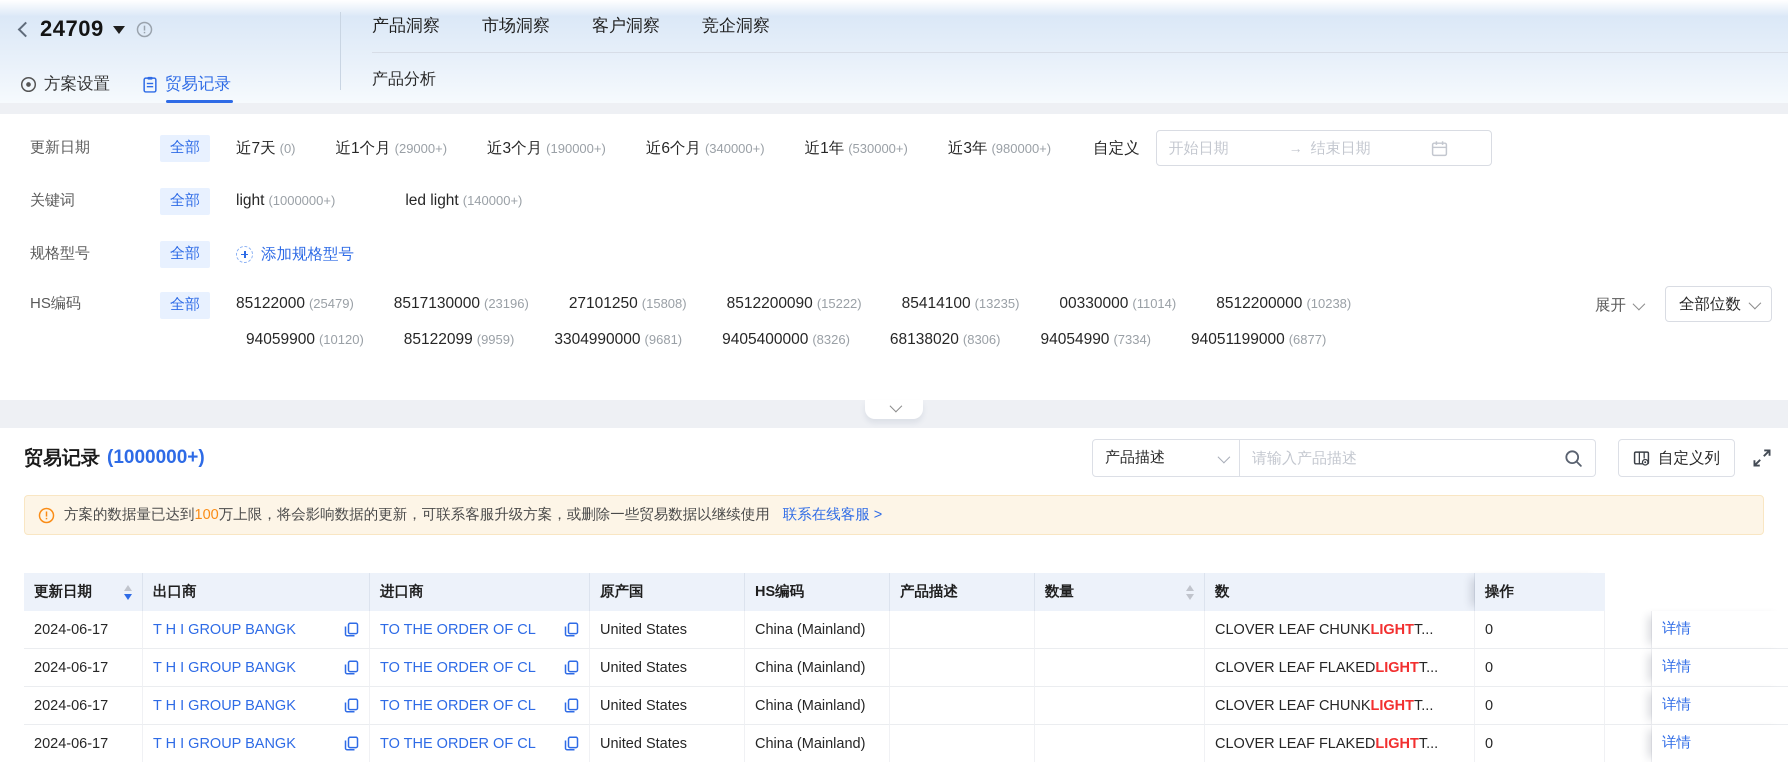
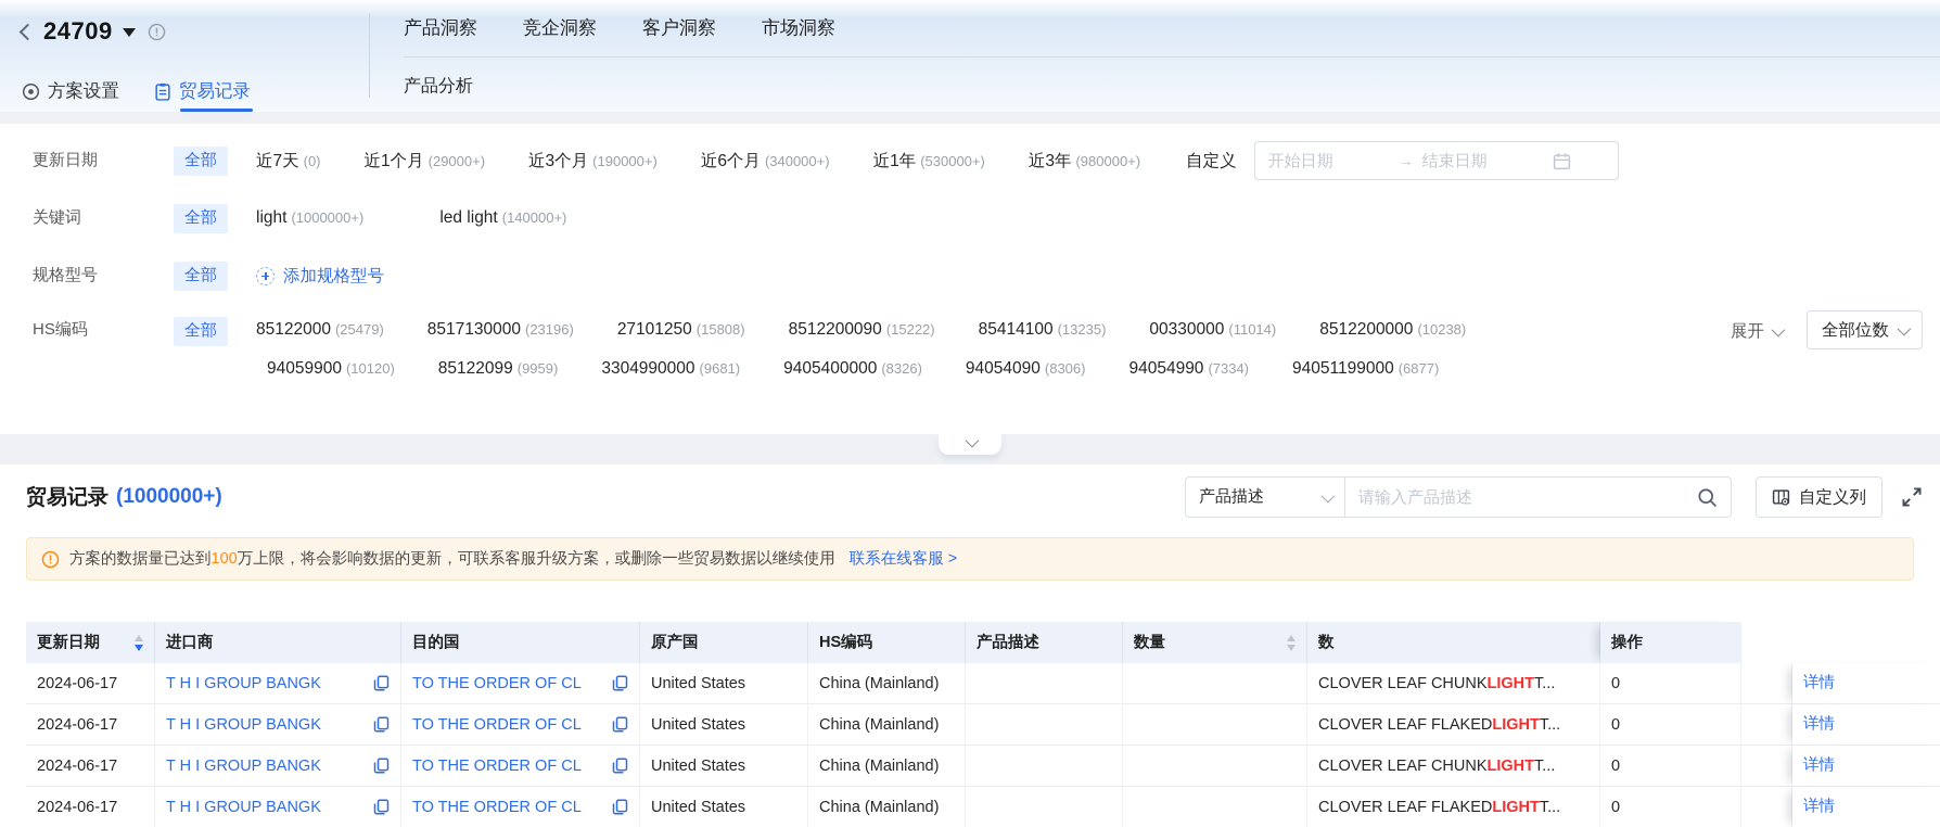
  24709
  方案设置
  贸易记录
  产品洞察
- 市场洞察
+ 竞企洞察
  客户洞察
- 竞企洞察
+ 市场洞察
  产品分析
  更新日期
  全部
  近7天
  (0)
  近1个月
  (29000+)
  近3个月
  (190000+)
  近6个月
  (340000+)
  近1年
  (530000+)
  近3年
  (980000+)
  自定义
  开始日期
  →
  结束日期
  关键词
  全部
  light
  (1000000+)
  led light
  (140000+)
  规格型号
  全部
  添加规格型号
  HS编码
  全部
  85122000
  (25479)
  8517130000
  (23196)
  27101250
  (15808)
  8512200090
  (15222)
  85414100
  (13235)
  00330000
  (11014)
  8512200000
  (10238)
  94059900
  (10120)
  85122099
  (9959)
  3304990000
  (9681)
  9405400000
  (8326)
- 68138020
+ 94054090
  (8306)
  94054990
  (7334)
  94051199000
  (6877)
  展开
  全部位数
  贸易记录
  (1000000+)
  产品描述
  请输入产品描述
  自定义列
  方案的数据量已达到100万上限，将会影响数据的更新，可联系客服升级方案，或删除一些贸易数据以继续使用
  联系在线客服 >
  更新日期
- 出口商
  进口商
+ 目的国
  原产国
  HS编码
  产品描述
  数量
  数
  操作
  2024-06-17
  T H I GROUP BANGK
  TO THE ORDER OF CL
  United States
  China (Mainland)
  CLOVER LEAF CHUNK
  LIGHT
  T...
  0
  详情
  2024-06-17
  T H I GROUP BANGK
  TO THE ORDER OF CL
  United States
  China (Mainland)
  CLOVER LEAF FLAKED
  LIGHT
  T...
  0
  详情
  2024-06-17
  T H I GROUP BANGK
  TO THE ORDER OF CL
  United States
  China (Mainland)
  CLOVER LEAF CHUNK
  LIGHT
  T...
  0
  详情
  2024-06-17
  T H I GROUP BANGK
  TO THE ORDER OF CL
  United States
  China (Mainland)
  CLOVER LEAF FLAKED
  LIGHT
  T...
  0
  详情
